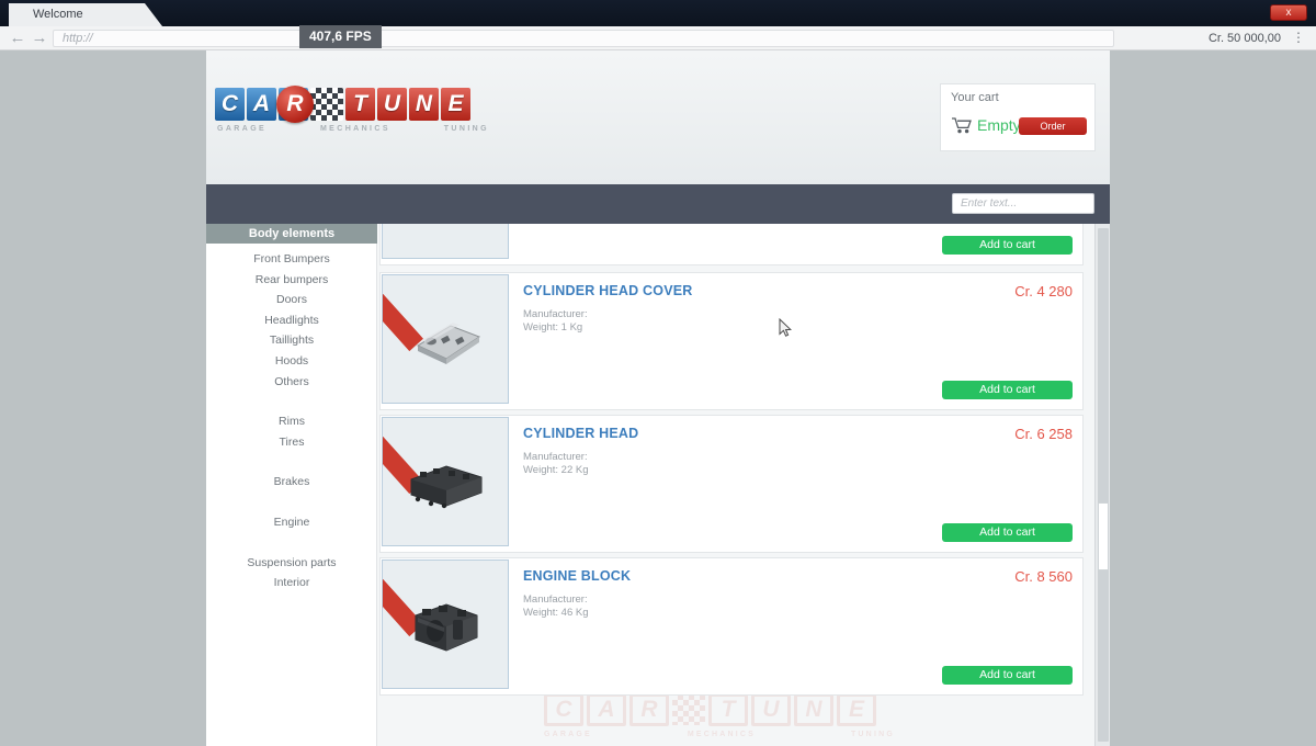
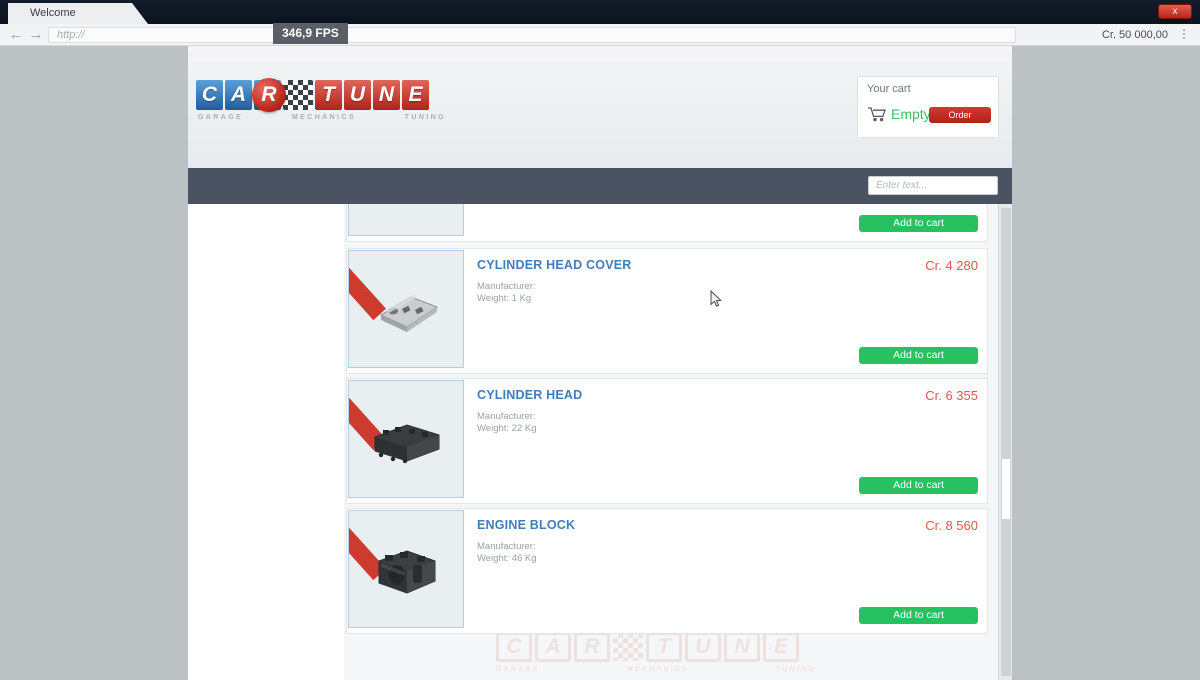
  Welcome
  x
  ←
  →
  http://
  Cr. 50 000,00
  ⋮
- 407,6 FPS
+ 346,9 FPS
  C
  A
  T
  U
  N
  E
  R
  Your cart
  Empty
  Order
  Enter text...
- Body elements
- Front Bumpers
- Rear bumpers
- Doors
- Headlights
- Taillights
- Hoods
- Others
- Rims
- Tires
- Brakes
- Engine
- Suspension parts
- Interior
  Add to cart
  CYLINDER HEAD COVER
  Cr. 4 280
  Manufacturer:
  Weight: 1 Kg
  Add to cart
  CYLINDER HEAD
- Cr. 6 258
+ Cr. 6 355
  Manufacturer:
  Weight: 22 Kg
  Add to cart
  ENGINE BLOCK
  Cr. 8 560
  Manufacturer:
  Weight: 46 Kg
  Add to cart
